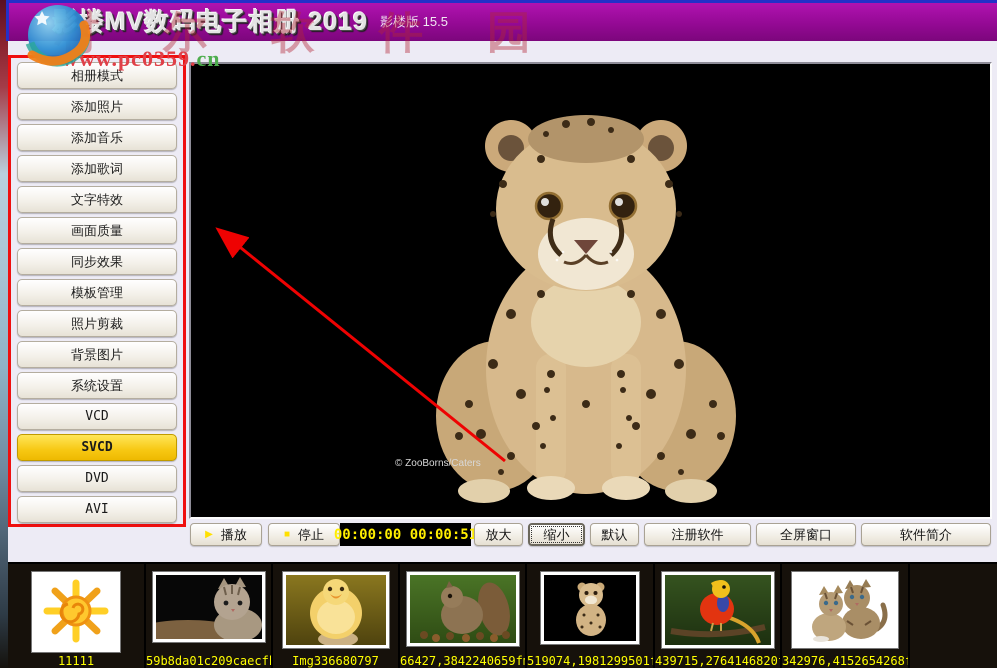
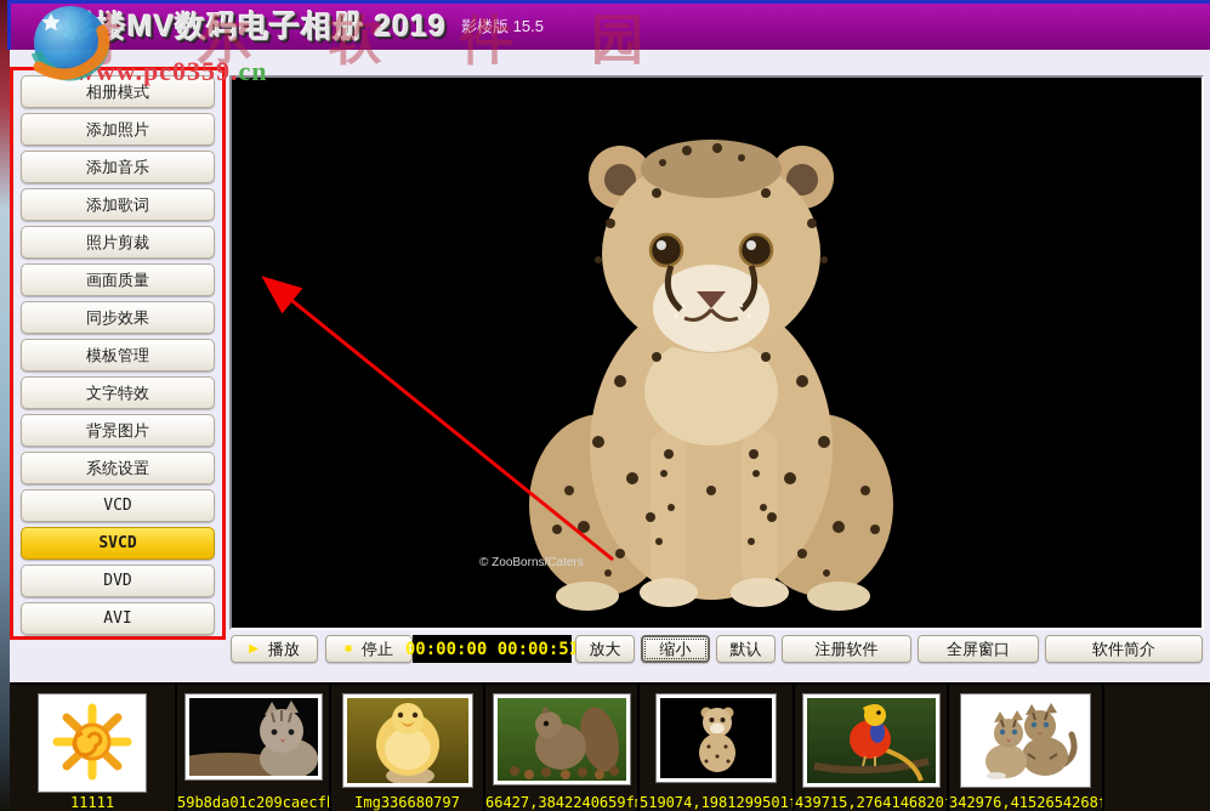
  楼MV数码电子相册 2019
  影楼版 15.5
  村尔软件园
  ww.pc0359.cn
  相册模式
  添加照片
  添加音乐
  添加歌词
- 文字特效
+ 照片剪裁
  画面质量
  同步效果
  模板管理
- 照片剪裁
+ 文字特效
  背景图片
  系统设置
  VCD
  SVCD
  DVD
  AVI
  © ZooBorns/Caters
  ▶
  播放
  ■
  停止
  0:00:00 00:00:5
  放大
  缩小
  默认
  注册软件
  全屏窗口
  软件简介
  11111
  59b8da01c209caecf
  Img336680797
  66427,3842240659f
  519074,1981299501
  439715,2764146820
  342976,4152654268
